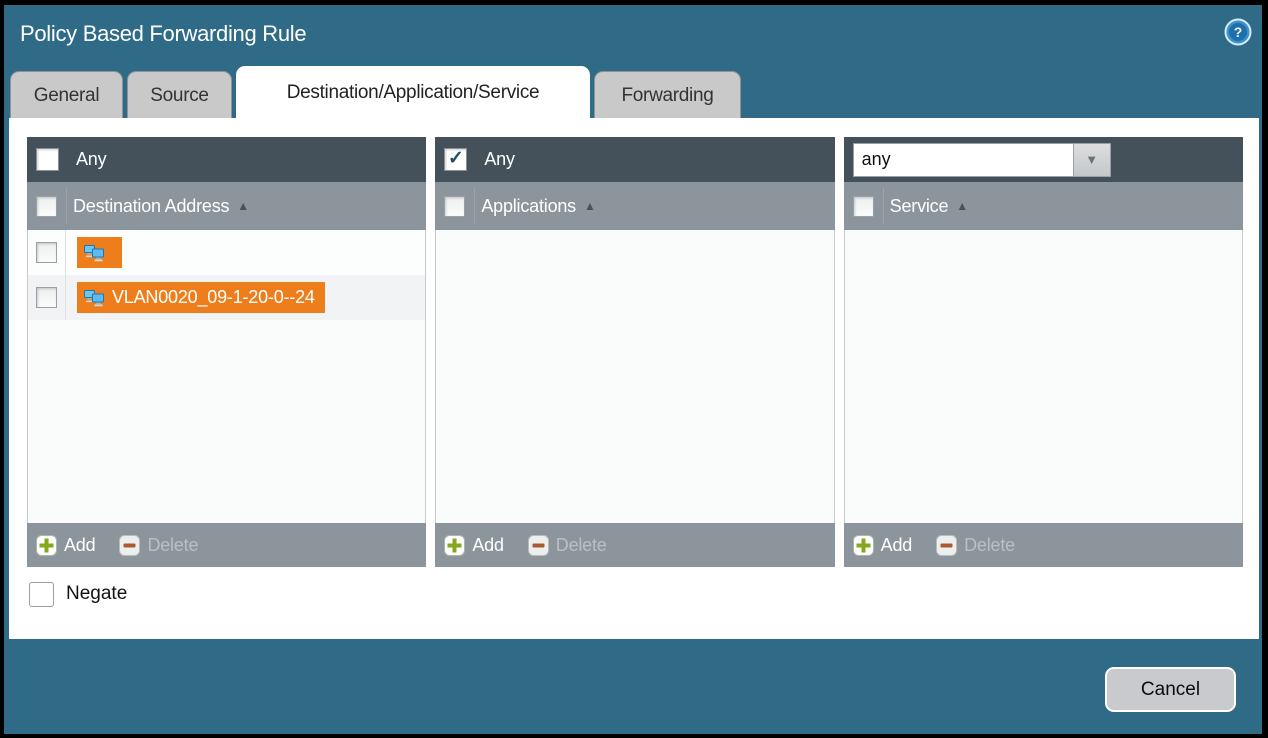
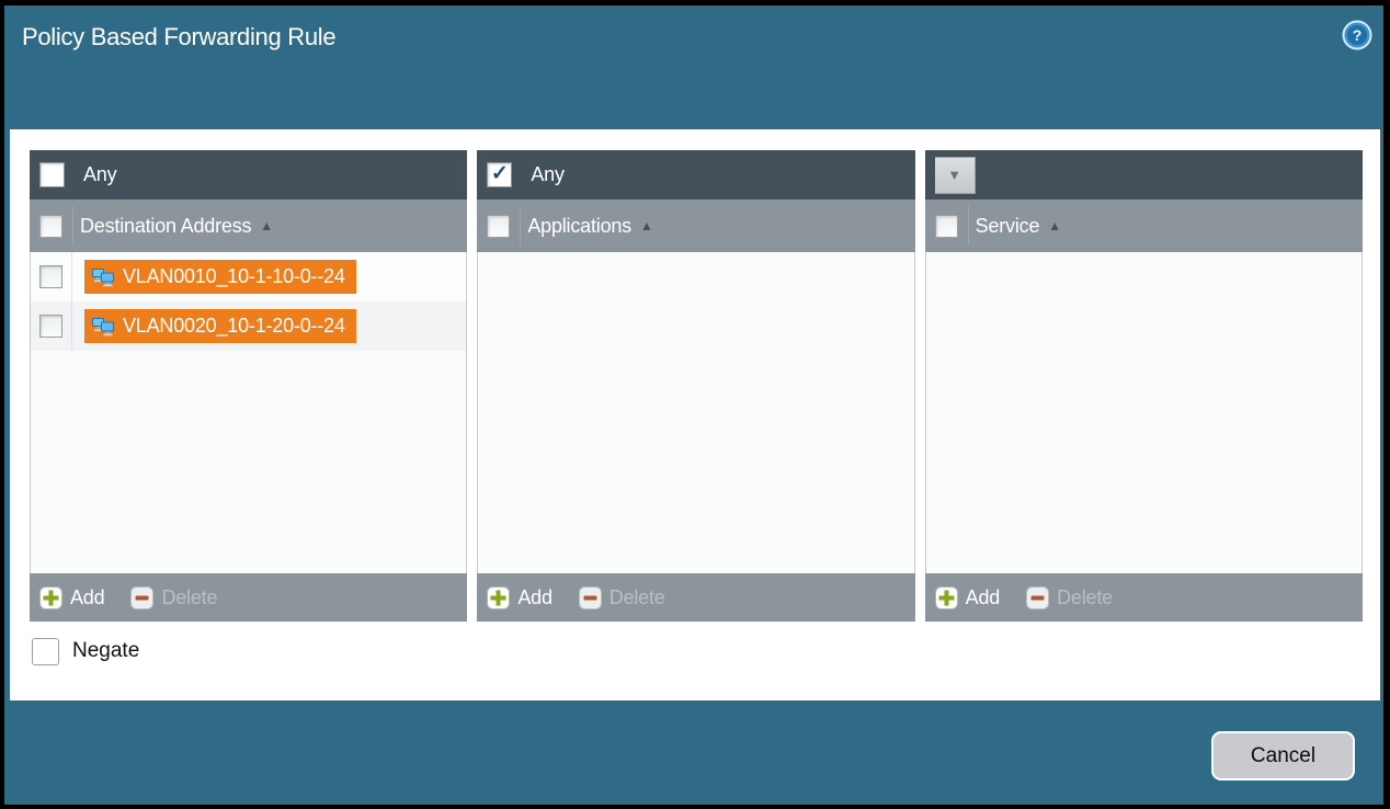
  Policy Based Forwarding Rule
  ?
- General
- Source
- Destination/Application/Service
- Forwarding
  Any
  Destination Address
  ▲
+ VLAN0010_10-1-10-0--24
- VLAN0020_09-1-20-0--24
+ VLAN0020_10-1-20-0--24
  Add
  Delete
  ✓
  Any
  Applications
  ▲
  Add
  Delete
- any
  ▼
  Service
  ▲
  Add
  Delete
  Negate
  Cancel
